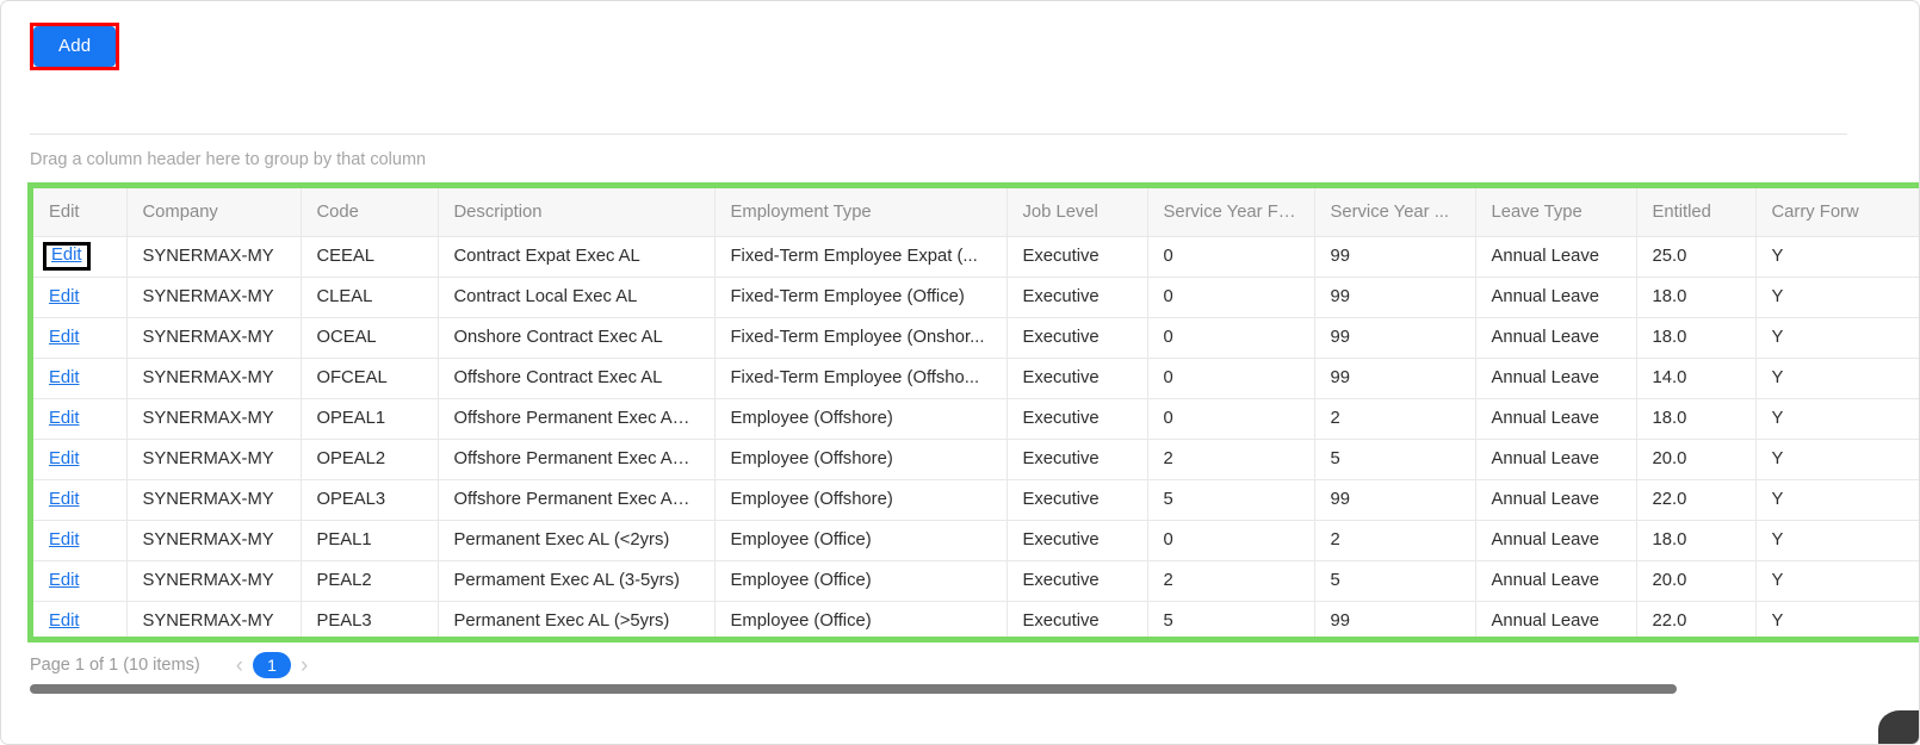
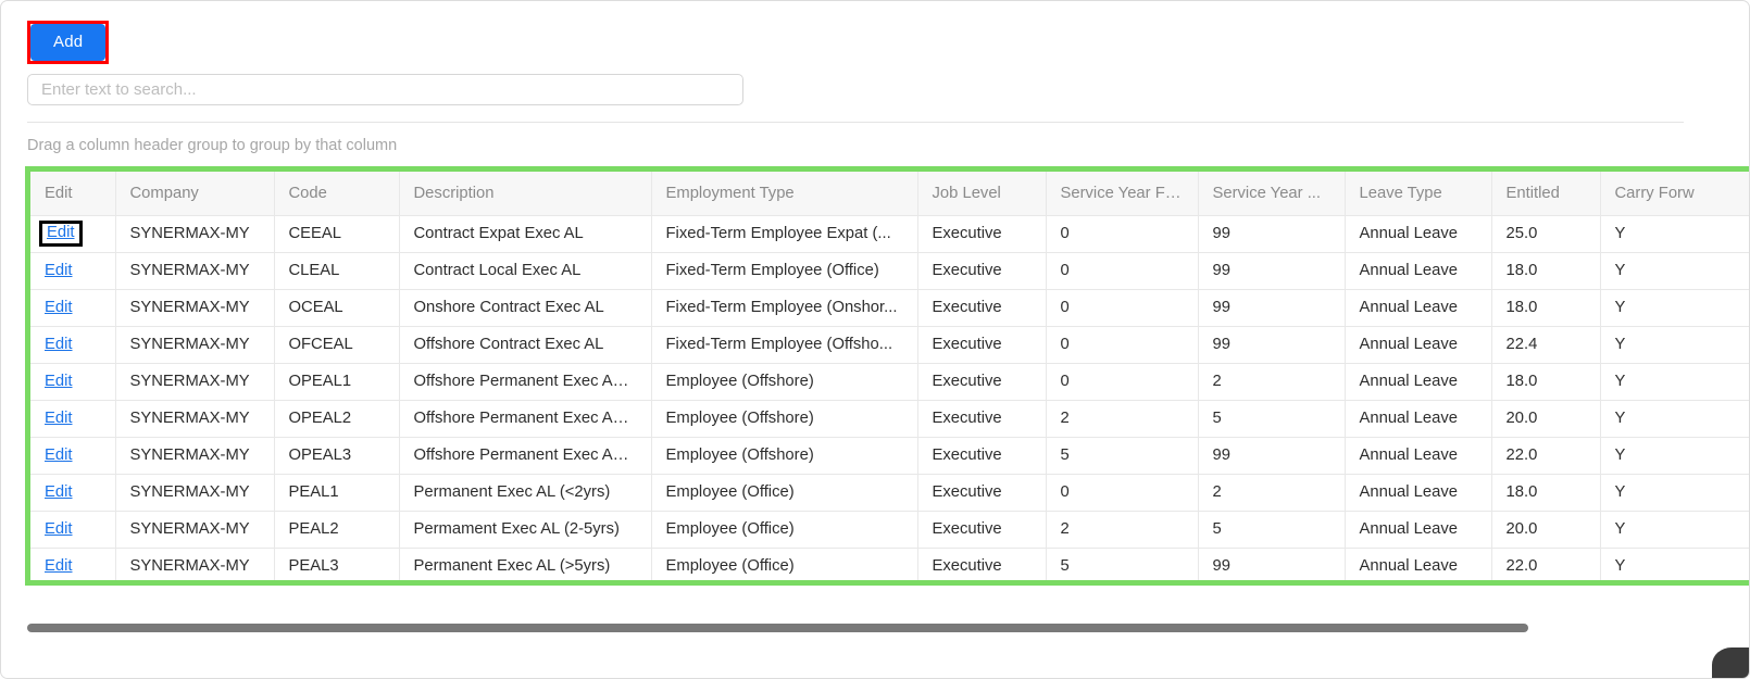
  Add
+ Enter text to search...
- Drag a column header here to group by that column
+ Drag a column header group to group by that column
  Edit	Company	Code	Description	Employment Type	Job Level	Service Year From	Service Year ...	Leave Type	Entitled	Carry Forw
  Edit	SYNERMAX-MY	CEEAL	Contract Expat Exec AL	Fixed-Term Employee Expat (...	Executive	0	99	Annual Leave	25.0	Y
  Edit	SYNERMAX-MY	CLEAL	Contract Local Exec AL	Fixed-Term Employee (Office)	Executive	0	99	Annual Leave	18.0	Y
  Edit	SYNERMAX-MY	OCEAL	Onshore Contract Exec AL	Fixed-Term Employee (Onshor...	Executive	0	99	Annual Leave	18.0	Y
- Edit	SYNERMAX-MY	OFCEAL	Offshore Contract Exec AL	Fixed-Term Employee (Offsho...	Executive	0	99	Annual Leave	14.0	Y
+ Edit	SYNERMAX-MY	OFCEAL	Offshore Contract Exec AL	Fixed-Term Employee (Offsho...	Executive	0	99	Annual Leave	22.4	Y
  Edit	SYNERMAX-MY	OPEAL1	Offshore Permanent Exec AL (...	Employee (Offshore)	Executive	0	2	Annual Leave	18.0	Y
  Edit	SYNERMAX-MY	OPEAL2	Offshore Permanent Exec AL (...	Employee (Offshore)	Executive	2	5	Annual Leave	20.0	Y
  Edit	SYNERMAX-MY	OPEAL3	Offshore Permanent Exec AL (...	Employee (Offshore)	Executive	5	99	Annual Leave	22.0	Y
  Edit	SYNERMAX-MY	PEAL1	Permanent Exec AL (<2yrs)	Employee (Office)	Executive	0	2	Annual Leave	18.0	Y
- Edit	SYNERMAX-MY	PEAL2	Permament Exec AL (3-5yrs)	Employee (Office)	Executive	2	5	Annual Leave	20.0	Y
+ Edit	SYNERMAX-MY	PEAL2	Permament Exec AL (2-5yrs)	Employee (Office)	Executive	2	5	Annual Leave	20.0	Y
  Edit	SYNERMAX-MY	PEAL3	Permanent Exec AL (>5yrs)	Employee (Office)	Executive	5	99	Annual Leave	22.0	Y
- Page 1 of 1 (10 items)
- ‹
- 1
- ›
